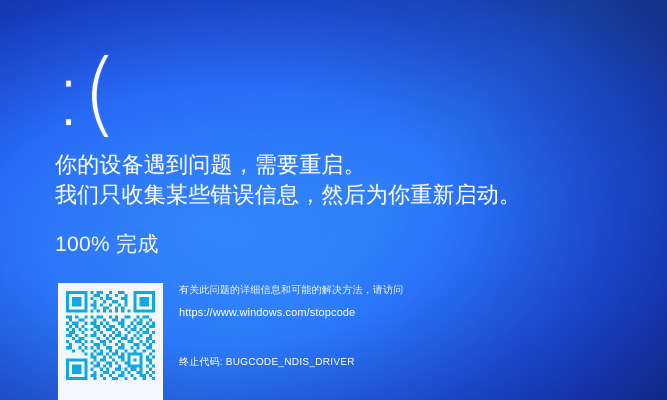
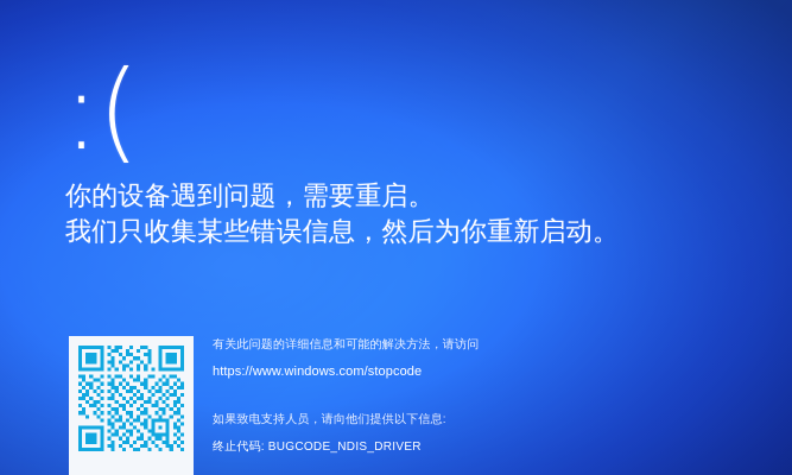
  :(
  你的设备遇到问题，需要重启。
  我们只收集某些错误信息，然后为你重新启动。
- 100% 完成
  有关此问题的详细信息和可能的解决方法，请访问
  https://www.windows.com/stopcode
+ 如果致电支持人员，请向他们提供以下信息:
  终止代码: BUGCODE_NDIS_DRIVER
